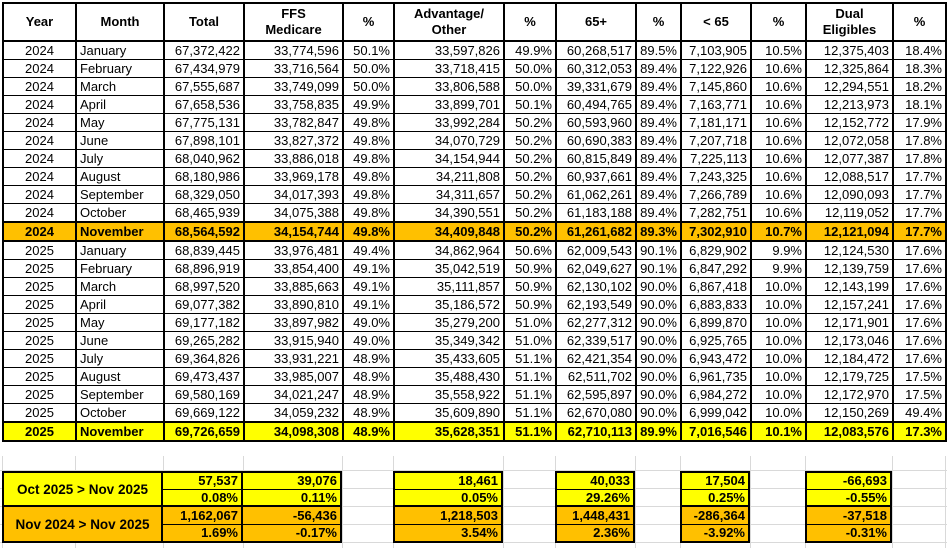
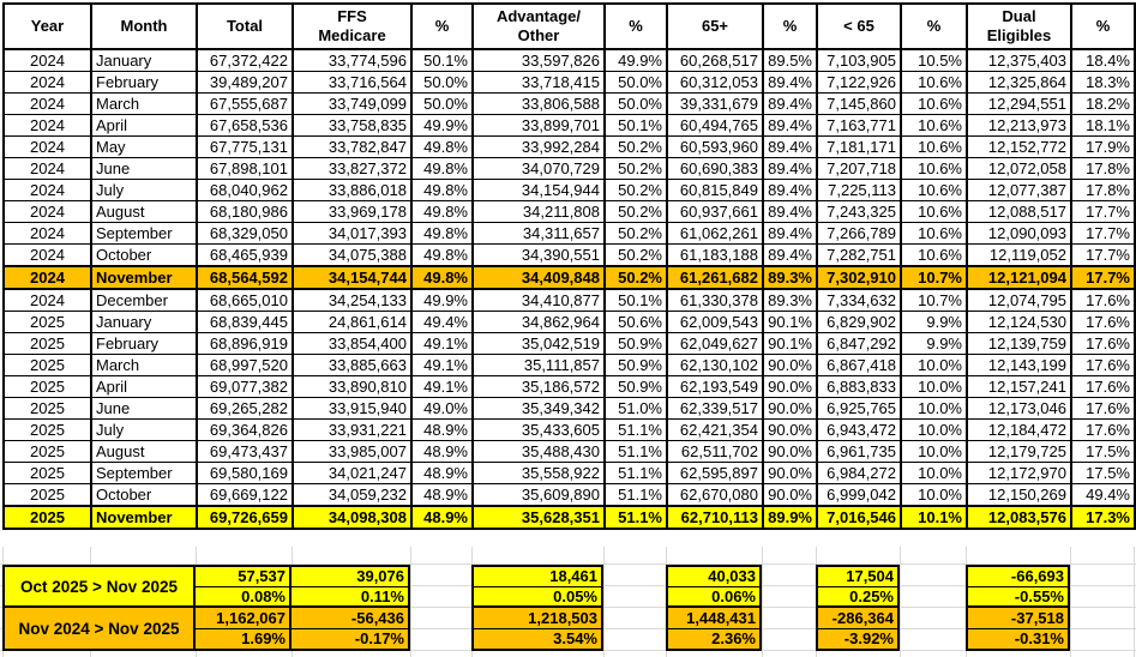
  Year	Month	Total	FFS Medicare	%	Advantage/ Other	%	65+	%	< 65	%	Dual Eligibles	%
  2024	January	67,372,422	33,774,596	50.1%	33,597,826	49.9%	60,268,517	89.5%	7,103,905	10.5%	12,375,403	18.4%
- 2024	February	67,434,979	33,716,564	50.0%	33,718,415	50.0%	60,312,053	89.4%	7,122,926	10.6%	12,325,864	18.3%
+ 2024	February	39,489,207	33,716,564	50.0%	33,718,415	50.0%	60,312,053	89.4%	7,122,926	10.6%	12,325,864	18.3%
  2024	March	67,555,687	33,749,099	50.0%	33,806,588	50.0%	39,331,679	89.4%	7,145,860	10.6%	12,294,551	18.2%
  2024	April	67,658,536	33,758,835	49.9%	33,899,701	50.1%	60,494,765	89.4%	7,163,771	10.6%	12,213,973	18.1%
  2024	May	67,775,131	33,782,847	49.8%	33,992,284	50.2%	60,593,960	89.4%	7,181,171	10.6%	12,152,772	17.9%
  2024	June	67,898,101	33,827,372	49.8%	34,070,729	50.2%	60,690,383	89.4%	7,207,718	10.6%	12,072,058	17.8%
  2024	July	68,040,962	33,886,018	49.8%	34,154,944	50.2%	60,815,849	89.4%	7,225,113	10.6%	12,077,387	17.8%
  2024	August	68,180,986	33,969,178	49.8%	34,211,808	50.2%	60,937,661	89.4%	7,243,325	10.6%	12,088,517	17.7%
  2024	September	68,329,050	34,017,393	49.8%	34,311,657	50.2%	61,062,261	89.4%	7,266,789	10.6%	12,090,093	17.7%
  2024	October	68,465,939	34,075,388	49.8%	34,390,551	50.2%	61,183,188	89.4%	7,282,751	10.6%	12,119,052	17.7%
  2024	November	68,564,592	34,154,744	49.8%	34,409,848	50.2%	61,261,682	89.3%	7,302,910	10.7%	12,121,094	17.7%
+ 2024	December	68,665,010	34,254,133	49.9%	34,410,877	50.1%	61,330,378	89.3%	7,334,632	10.7%	12,074,795	17.6%
- 2025	January	68,839,445	33,976,481	49.4%	34,862,964	50.6%	62,009,543	90.1%	6,829,902	9.9%	12,124,530	17.6%
+ 2025	January	68,839,445	24,861,614	49.4%	34,862,964	50.6%	62,009,543	90.1%	6,829,902	9.9%	12,124,530	17.6%
  2025	February	68,896,919	33,854,400	49.1%	35,042,519	50.9%	62,049,627	90.1%	6,847,292	9.9%	12,139,759	17.6%
  2025	March	68,997,520	33,885,663	49.1%	35,111,857	50.9%	62,130,102	90.0%	6,867,418	10.0%	12,143,199	17.6%
  2025	April	69,077,382	33,890,810	49.1%	35,186,572	50.9%	62,193,549	90.0%	6,883,833	10.0%	12,157,241	17.6%
- 2025	May	69,177,182	33,897,982	49.0%	35,279,200	51.0%	62,277,312	90.0%	6,899,870	10.0%	12,171,901	17.6%
  2025	June	69,265,282	33,915,940	49.0%	35,349,342	51.0%	62,339,517	90.0%	6,925,765	10.0%	12,173,046	17.6%
  2025	July	69,364,826	33,931,221	48.9%	35,433,605	51.1%	62,421,354	90.0%	6,943,472	10.0%	12,184,472	17.6%
  2025	August	69,473,437	33,985,007	48.9%	35,488,430	51.1%	62,511,702	90.0%	6,961,735	10.0%	12,179,725	17.5%
  2025	September	69,580,169	34,021,247	48.9%	35,558,922	51.1%	62,595,897	90.0%	6,984,272	10.0%	12,172,970	17.5%
  2025	October	69,669,122	34,059,232	48.9%	35,609,890	51.1%	62,670,080	90.0%	6,999,042	10.0%	12,150,269	49.4%
  2025	November	69,726,659	34,098,308	48.9%	35,628,351	51.1%	62,710,113	89.9%	7,016,546	10.1%	12,083,576	17.3%
  Oct 2025 > Nov 2025
  57,537
  0.08%
  39,076
  0.11%
  18,461
  0.05%
  40,033
- 29.26%
+ 0.06%
  17,504
  0.25%
  -66,693
  -0.55%
  Nov 2024 > Nov 2025
  1,162,067
  1.69%
  -56,436
  -0.17%
  1,218,503
  3.54%
  1,448,431
  2.36%
  -286,364
  -3.92%
  -37,518
  -0.31%
